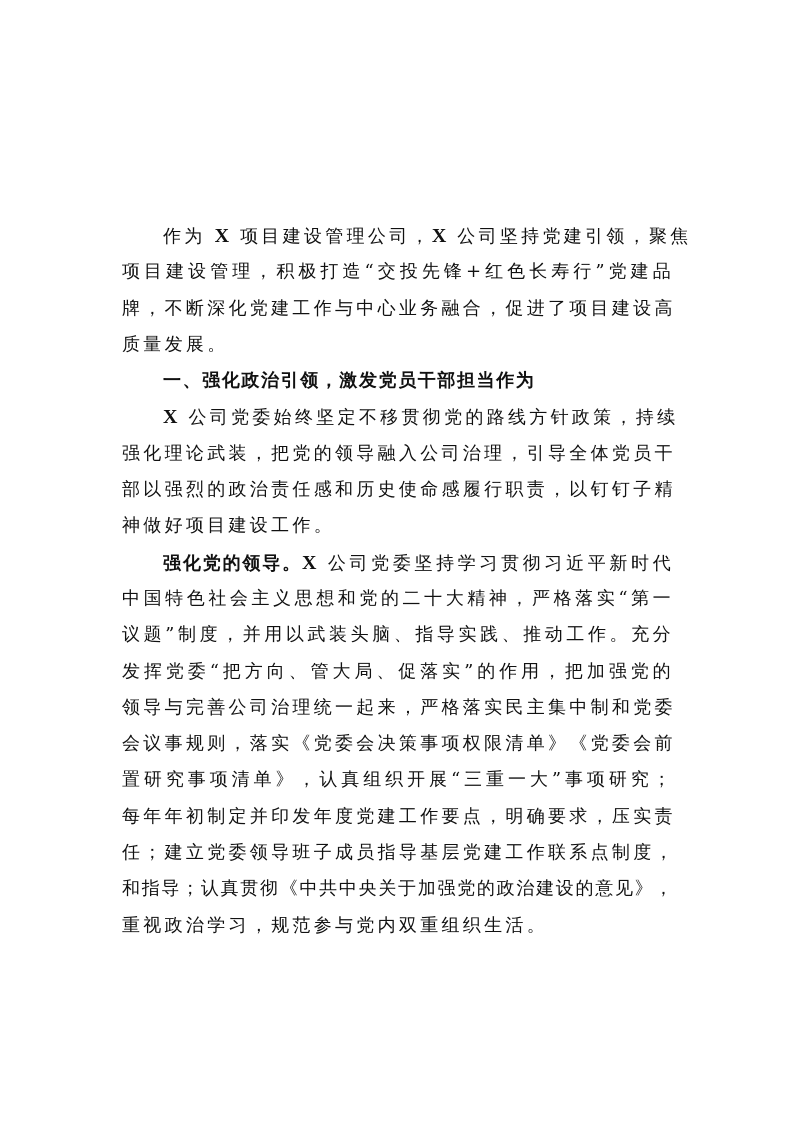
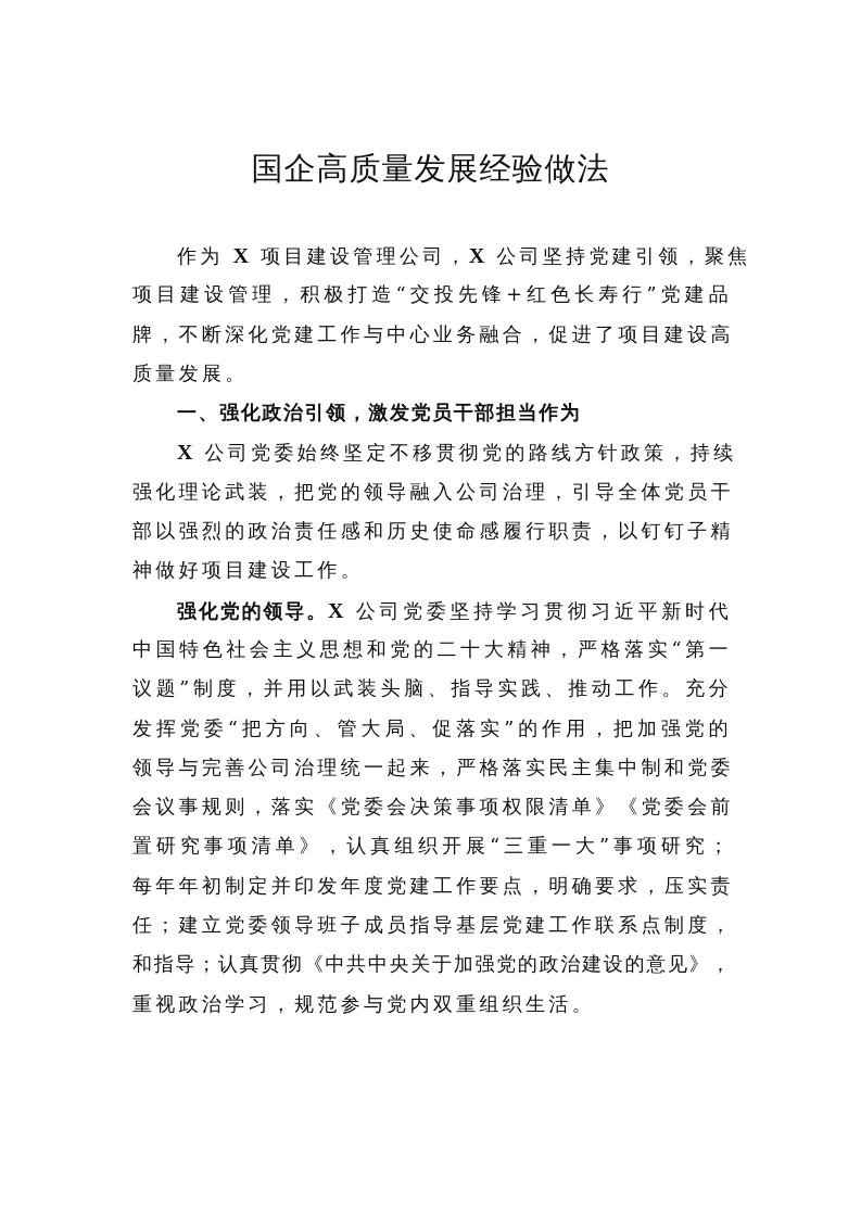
+ 国企高质量发展经验做法
  作为 X 项目建设管理公司，X 公司坚持党建引领，聚焦
  项目建设管理，积极打造“交投先锋+红色长寿行”党建品
  牌，不断深化党建工作与中心业务融合，促进了项目建设高
  质量发展。
  一、强化政治引领，激发党员干部担当作为
  X 公司党委始终坚定不移贯彻党的路线方针政策，持续
  强化理论武装，把党的领导融入公司治理，引导全体党员干
  部以强烈的政治责任感和历史使命感履行职责，以钉钉子精
  神做好项目建设工作。
  强化党的领导。X 公司党委坚持学习贯彻习近平新时代
  中国特色社会主义思想和党的二十大精神，严格落实“第一
  议题”制度，并用以武装头脑、指导实践、推动工作。充分
  发挥党委“把方向、管大局、促落实”的作用，把加强党的
  领导与完善公司治理统一起来，严格落实民主集中制和党委
  会议事规则，落实《党委会决策事项权限清单》《党委会前
  置研究事项清单》，认真组织开展“三重一大”事项研究；
  每年年初制定并印发年度党建工作要点，明确要求，压实责
  任；建立党委领导班子成员指导基层党建工作联系点制度，
  和指导；认真贯彻《中共中央关于加强党的政治建设的意见》，
  重视政治学习，规范参与党内双重组织生活。
